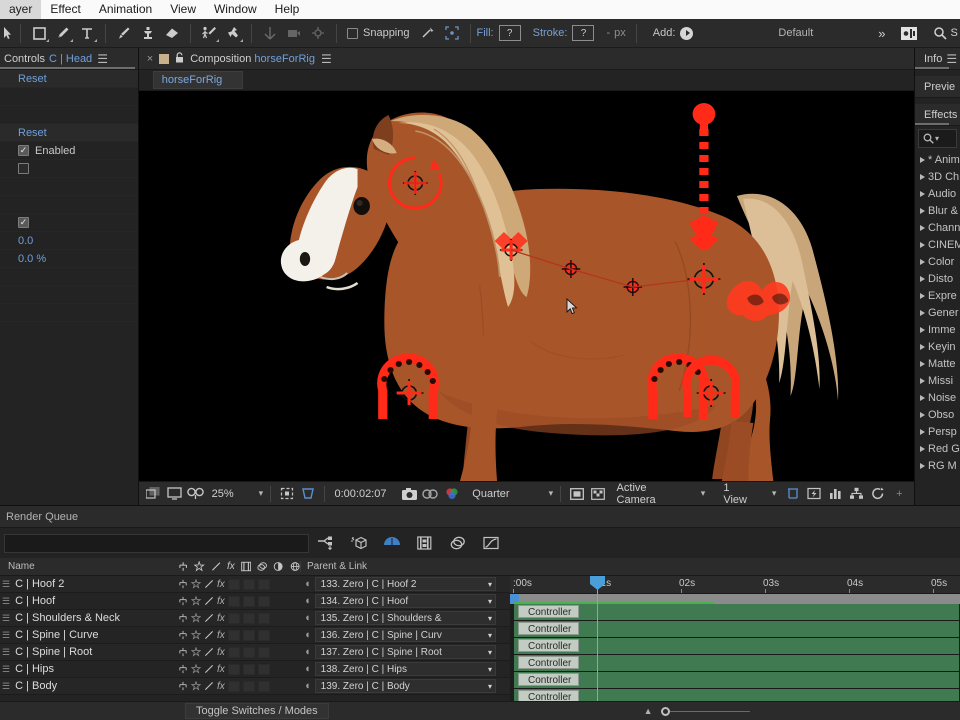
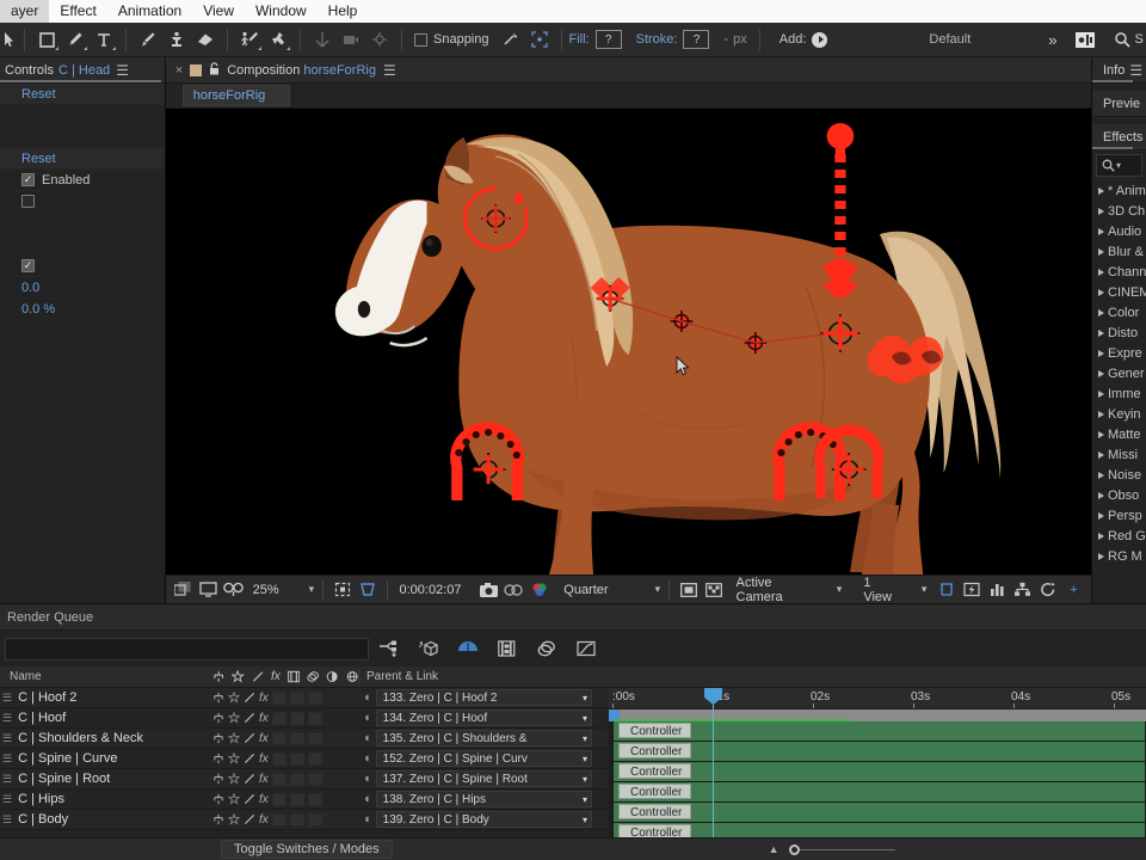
  ayer
  Effect
  Animation
  View
  Window
  Help
  Snapping
  Fill:
  ?
  Stroke:
  ?
  -
  px
  Add:
  Default
  »
  S
  Controls
  C | Head
  ☰
  Reset
  Reset
  Enabled
  0.0
  0.0 %
  ×
  Composition horseForRig
  ☰
  horseForRig
  25%
  ▾
  0:00:02:07
  Quarter
  ▾
  Active Camera
  ▾
  1 View
  ▾
  +
  Info
  ☰
  Previe
  Effects
  ▾
  * Anim
  3D Ch
  Audio
  Blur &
  Chann
  CINEM
  Color
  Disto
  Expre
  Gener
  Imme
  Keyin
  Matte
  Missi
  Noise
  Obso
  Persp
  Red G
  RG M
  Render Queue
  Name
  fx
  Parent & Link
  ☰
  C | Hoof 2
  fx
  ◖
  133. Zero | C | Hoof 2
  ▾
  ☰
  C | Hoof
  fx
  ◖
  134. Zero | C | Hoof
  ▾
  ☰
  C | Shoulders & Neck
  fx
  ◖
  135. Zero | C | Shoulders &
  ▾
  ☰
  C | Spine | Curve
  fx
  ◖
- 136. Zero | C | Spine | Curv
+ 152. Zero | C | Spine | Curv
  ▾
  ☰
  C | Spine | Root
  fx
  ◖
  137. Zero | C | Spine | Root
  ▾
  ☰
  C | Hips
  fx
  ◖
  138. Zero | C | Hips
  ▾
  ☰
  C | Body
  fx
  ◖
  139. Zero | C | Body
  ▾
  :00s
  02s
  03s
  04s
  05s
  Controller
  Controller
  Controller
  Controller
  Controller
  Controller
  Toggle Switches / Modes
  ▲
